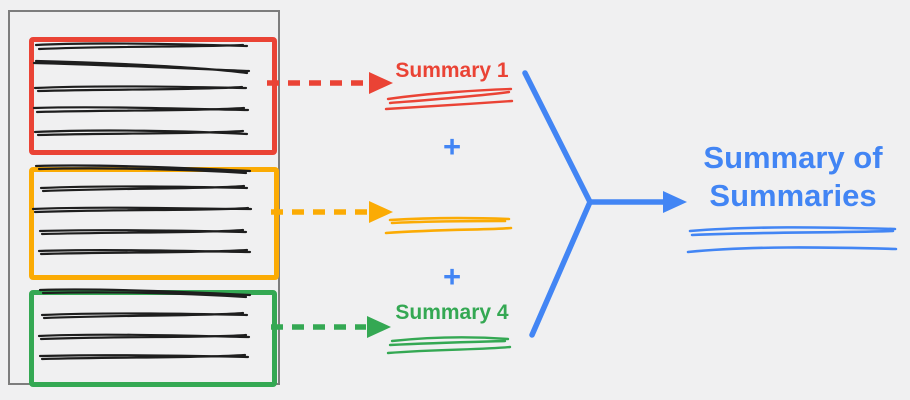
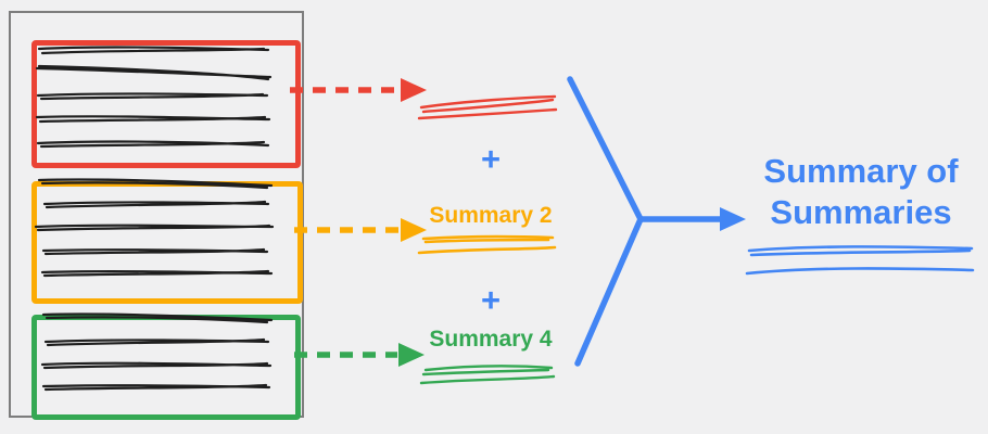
- Summary 1
  +
+ Summary 2
  +
  Summary 4
  Summary of Summaries
